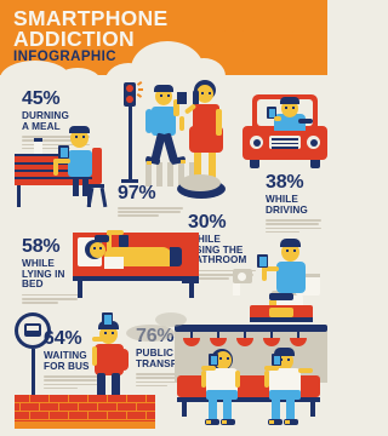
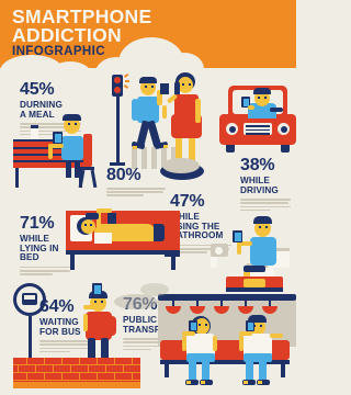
  SMARTPHONE
  ADDICTION
  INFOGRAPHIC
  45%
  DURNING
  A MEAL
- 97%
+ 80%
  38%
  WHILE
  DRIVING
- 30%
+ 47%
  HILE
  ING THE
  THROOM
- 58%
+ 71%
  WHILE
  LYING IN
  BED
  64%
  WAITING
  FOR BUS
  76%
  PUBLIC
